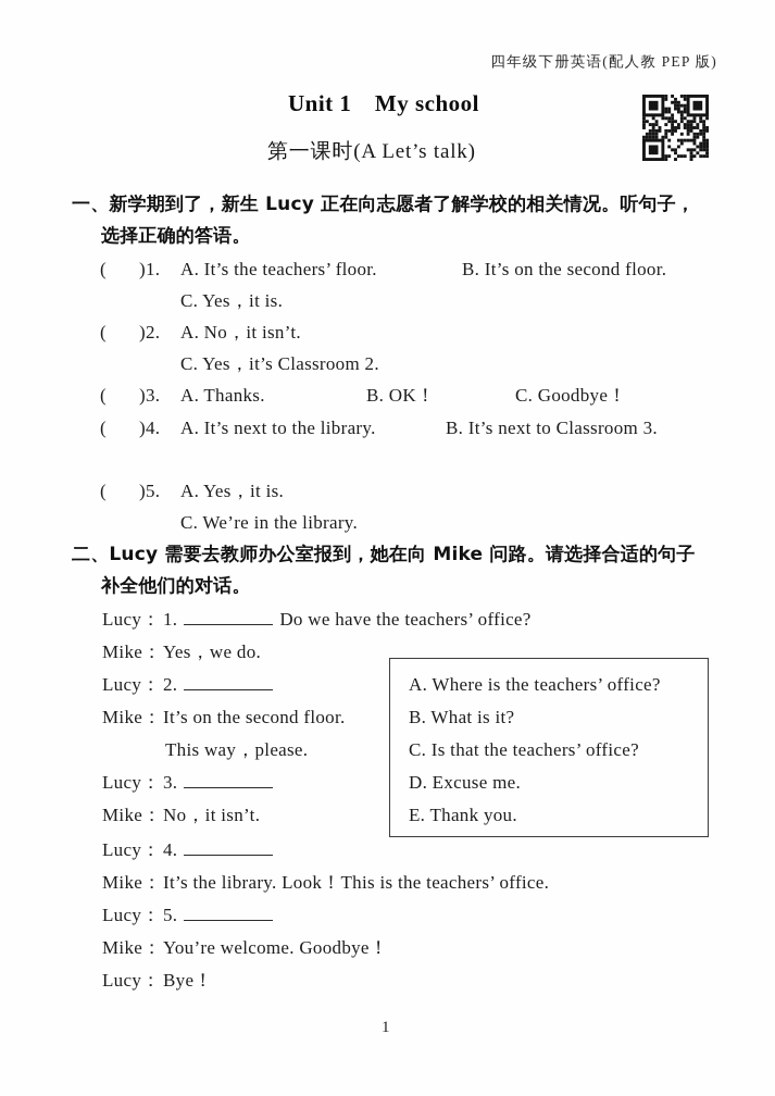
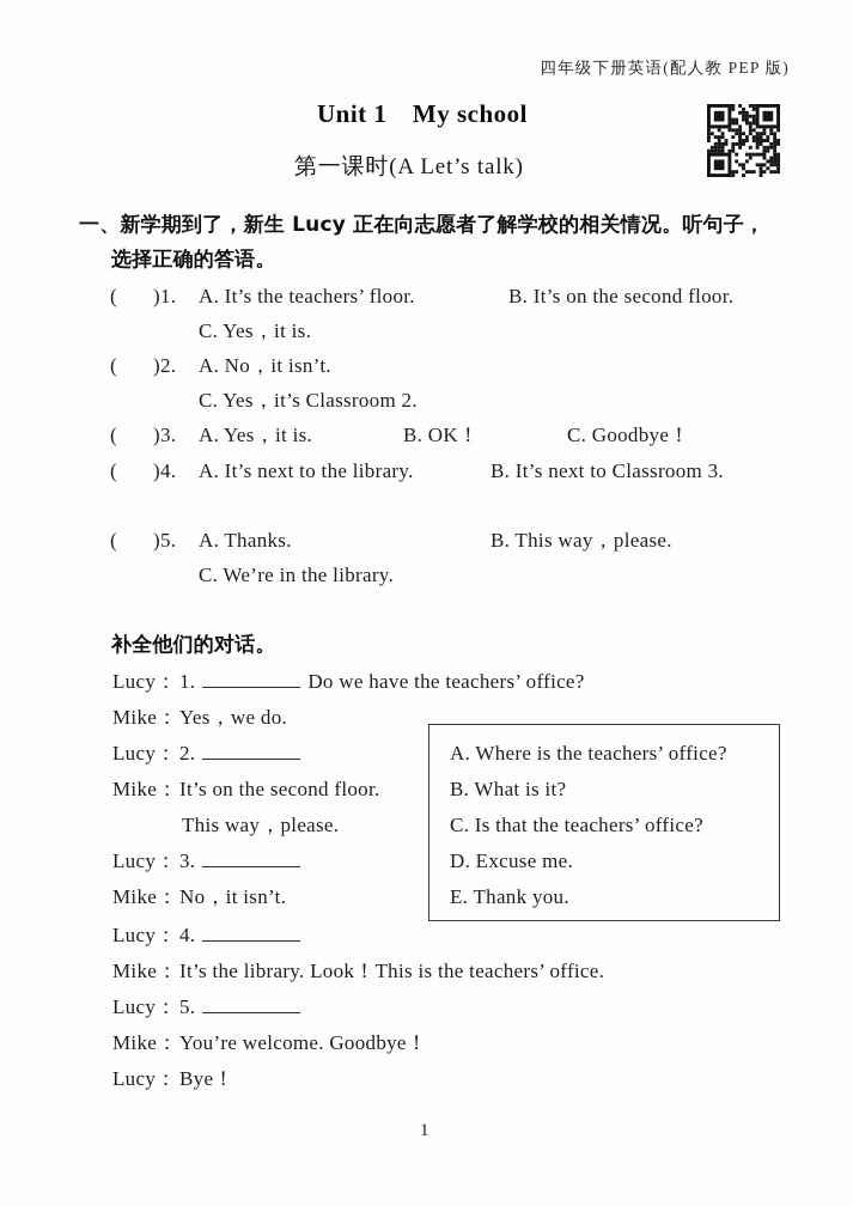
  四年级下册英语(配人教 PEP 版)
  Unit 1 My school
  第一课时(A Let’s talk)
  一、新学期到了，新生 Lucy 正在向志愿者了解学校的相关情况。听句子，
  选择正确的答语。
  (
  )1.
  A. It’s the teachers’ floor.
  B. It’s on the second floor.
  C. Yes，it is.
  (
  )2.
  A. No，it isn’t.
  C. Yes，it’s Classroom 2.
  (
  )3.
- A. Thanks.
+ A. Yes，it is.
  B. OK！
  C. Goodbye！
  (
  )4.
  A. It’s next to the library.
  B. It’s next to Classroom 3.
  (
  )5.
- A. Yes，it is.
+ A. Thanks.
+ B. This way，please.
  C. We’re in the library.
- 二、Lucy 需要去教师办公室报到，她在向 Mike 问路。请选择合适的句子
  补全他们的对话。
  Lucy：
  1. Do we have the teachers’ office?
  Mike：
  Yes，we do.
  Lucy：
  2.
  Mike：
  It’s on the second floor.
  This way，please.
  Lucy：
  3.
  Mike：
  No，it isn’t.
  Lucy：
  4.
  Mike：
  It’s the library. Look！This is the teachers’ office.
  Lucy：
  5.
  Mike：
  You’re welcome. Goodbye！
  Lucy：
  Bye！
  A. Where is the teachers’ office?
  B. What is it?
  C. Is that the teachers’ office?
  D. Excuse me.
  E. Thank you.
  1
